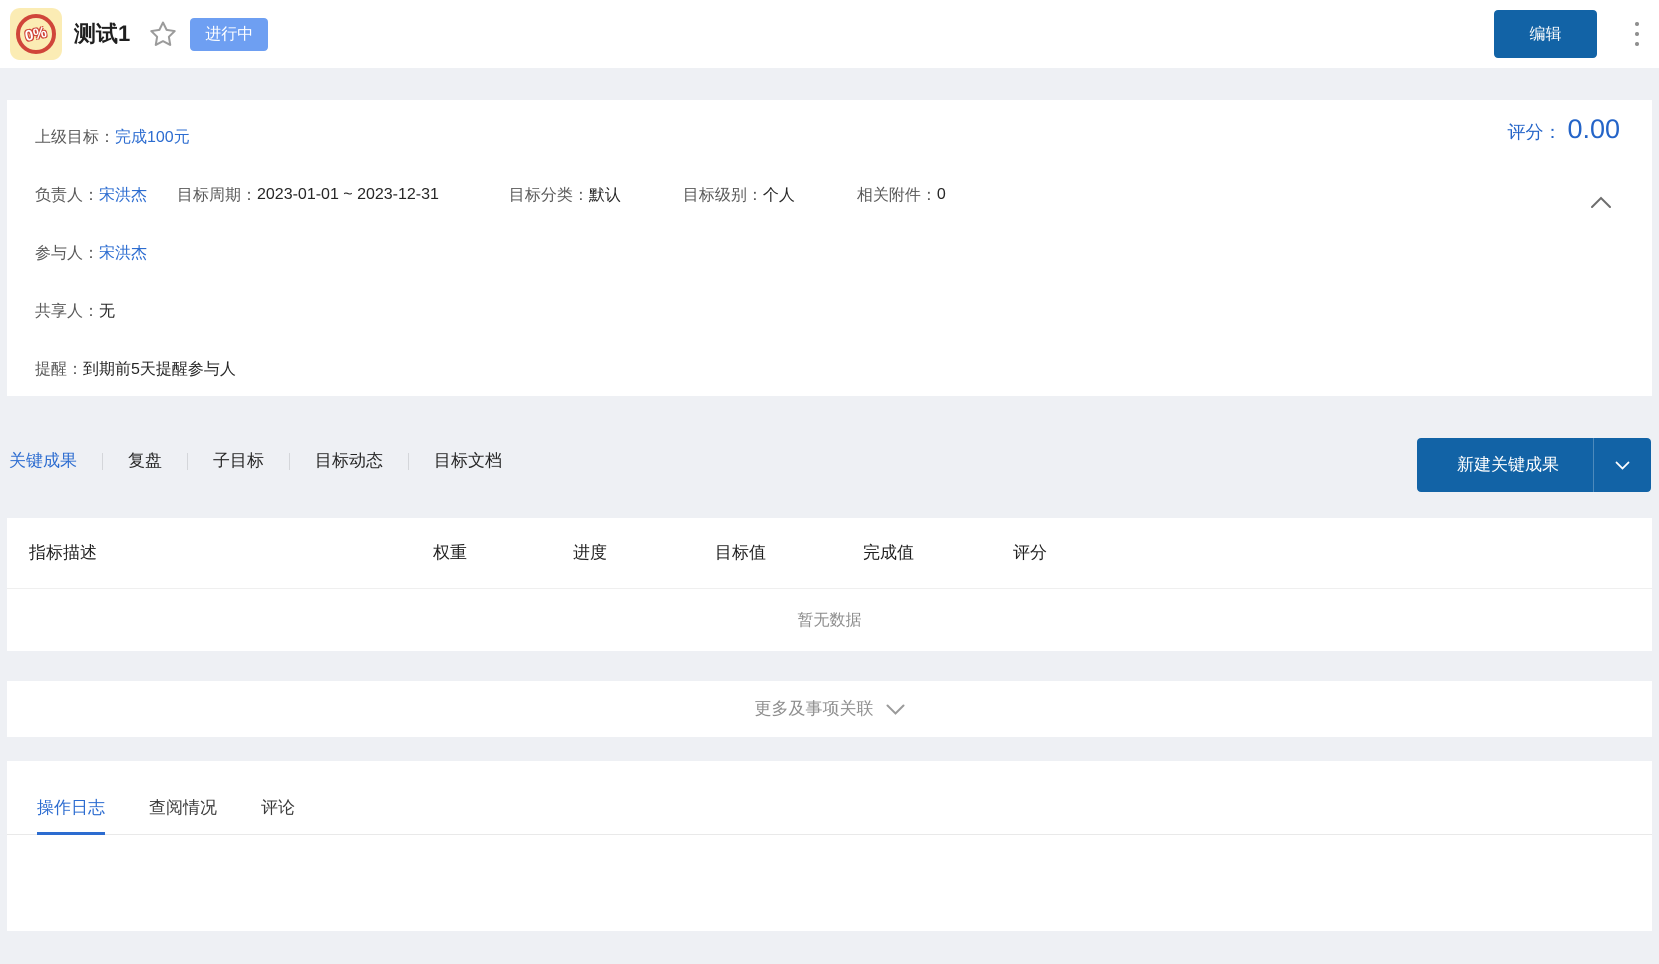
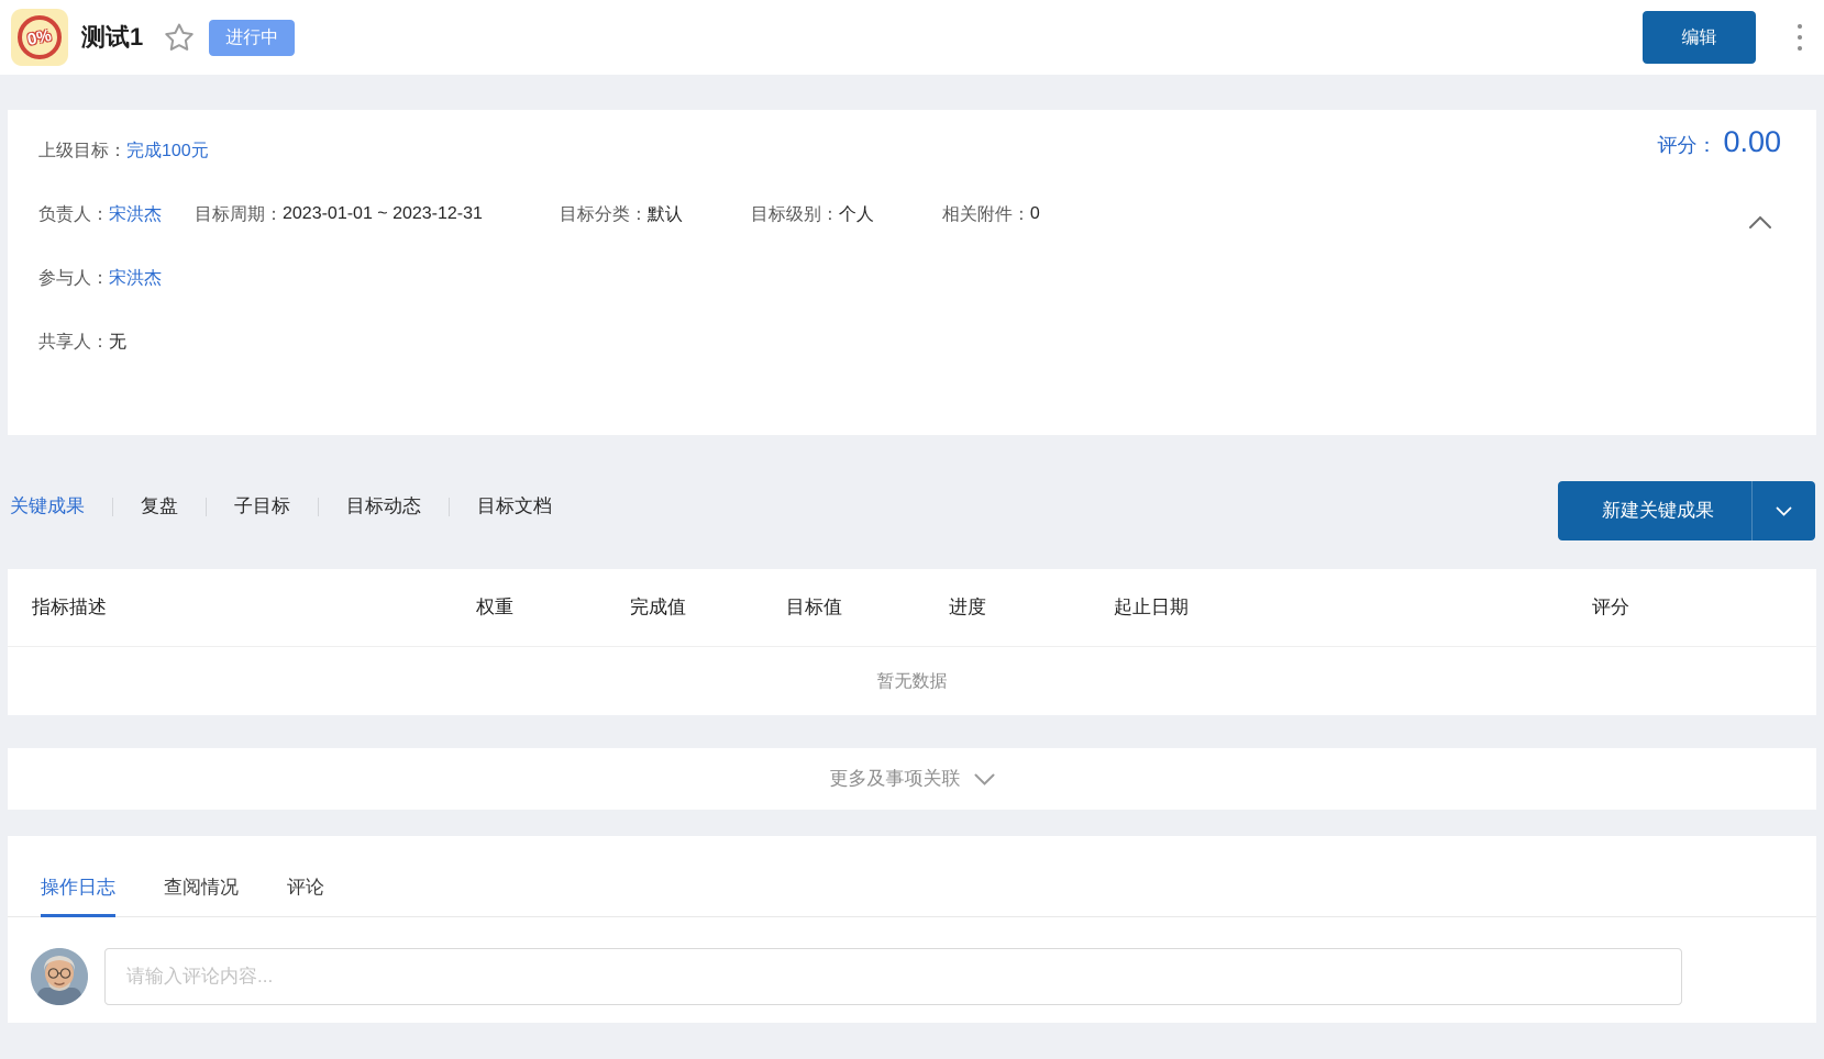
  测试1
  进行中
  编辑
  上级目标：
  完成100元
  负责人：
  宋洪杰
  目标周期：
  2023-01-01 ~ 2023-12-31
  目标分类：
  默认
  目标级别：
  个人
  相关附件：
  0
  参与人：
  宋洪杰
  共享人：
  无
- 提醒：
- 到期前5天提醒参与人
  评分：
  0.00
  关键成果
  复盘
  子目标
  目标动态
  目标文档
  新建关键成果
  指标描述
  权重
- 进度
+ 完成值
  目标值
- 完成值
+ 进度
+ 起止日期
  评分
  暂无数据
  更多及事项关联
  操作日志
  查阅情况
  评论
+ 请输入评论内容...
